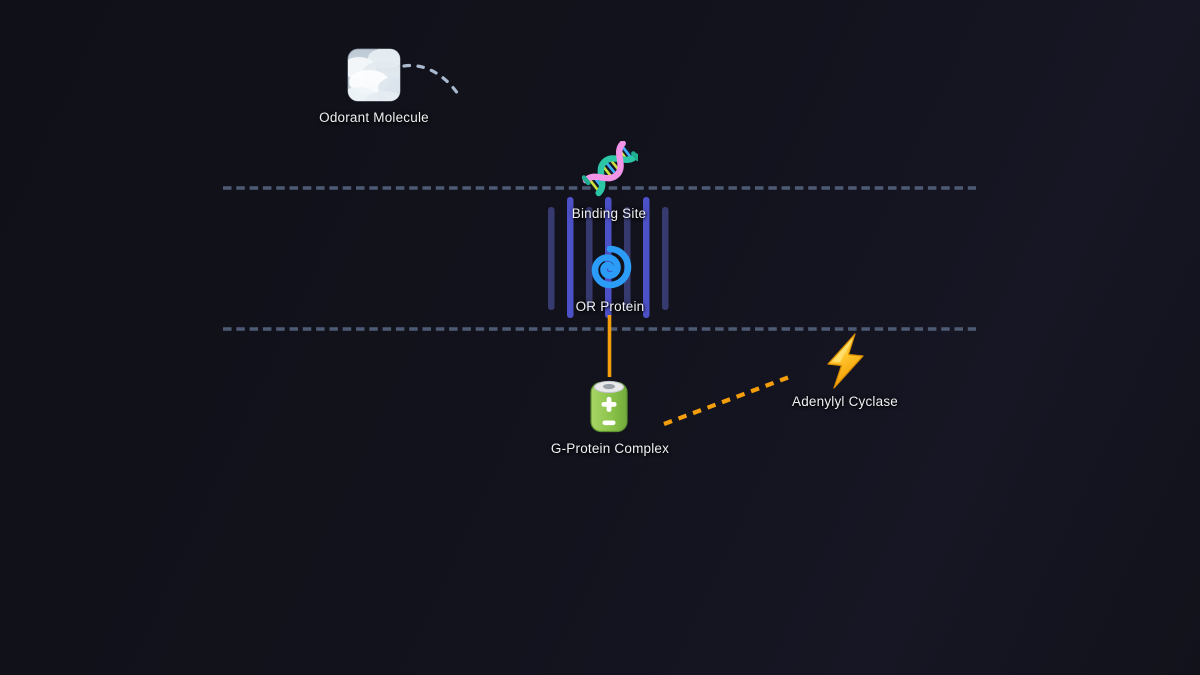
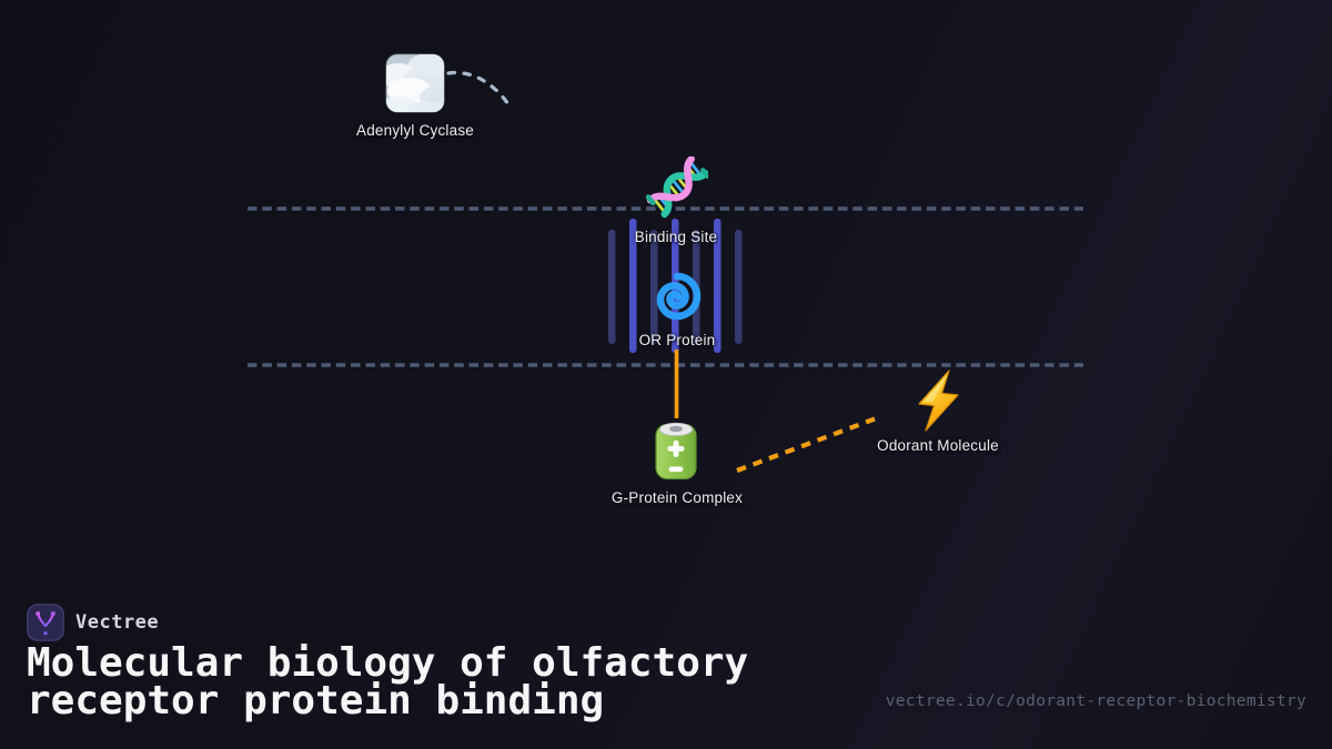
- Odorant Molecule
+ Adenylyl Cyclase
  Binding Site
  OR Protein
  G-Protein Complex
- Adenylyl Cyclase
+ Odorant Molecule
+ Vectree
+ Molecular biology of olfactory receptor protein binding
+ vectree.io/c/odorant-receptor-biochemistry
